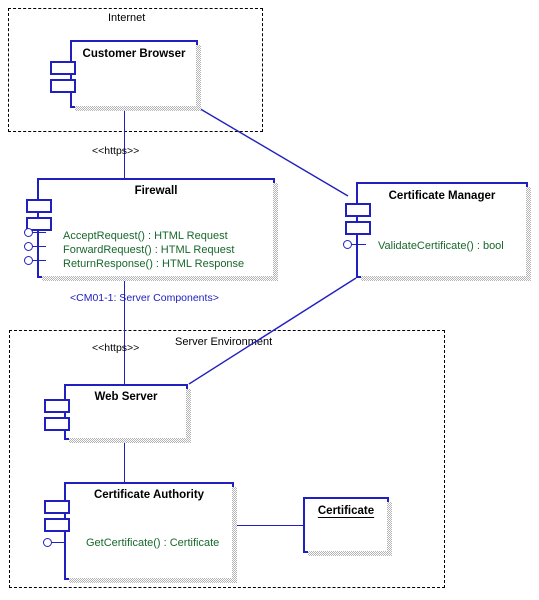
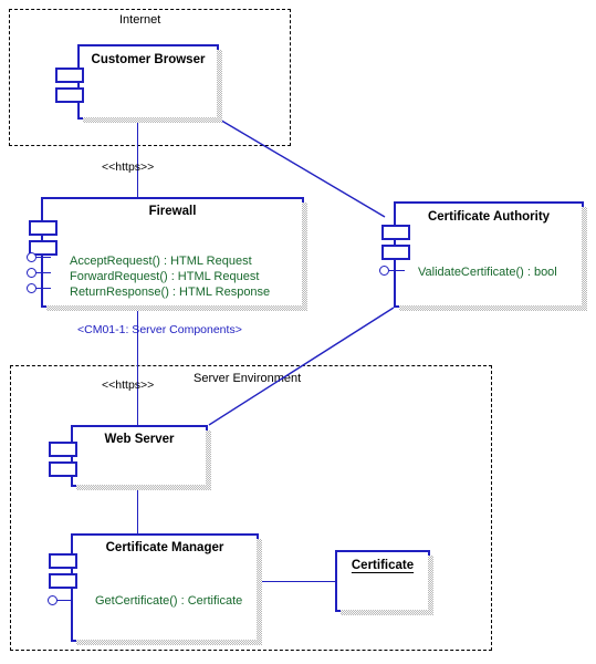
  Internet
  Server Environment
  <<https>>
  <CM01-1: Server Components>
  <<https>>
  Customer Browser
  Firewall
  AcceptRequest() : HTML Request
  ForwardRequest() : HTML Request
  ReturnResponse() : HTML Response
- Certificate Manager
+ Certificate Authority
  ValidateCertificate() : bool
  Web Server
- Certificate Authority
+ Certificate Manager
  GetCertificate() : Certificate
  Certificate
